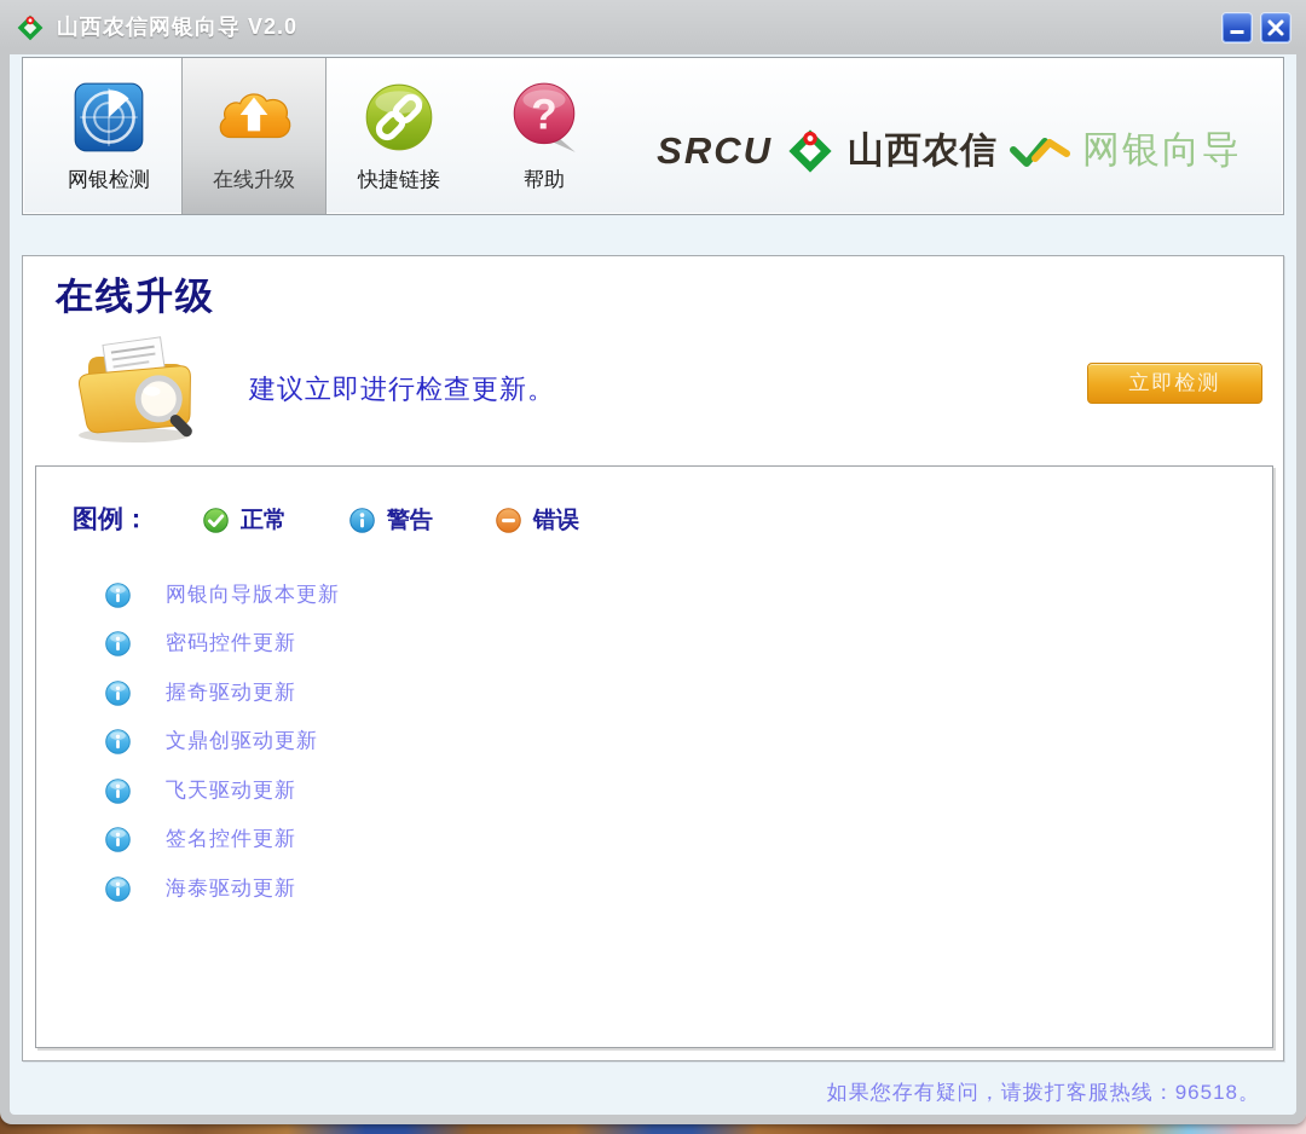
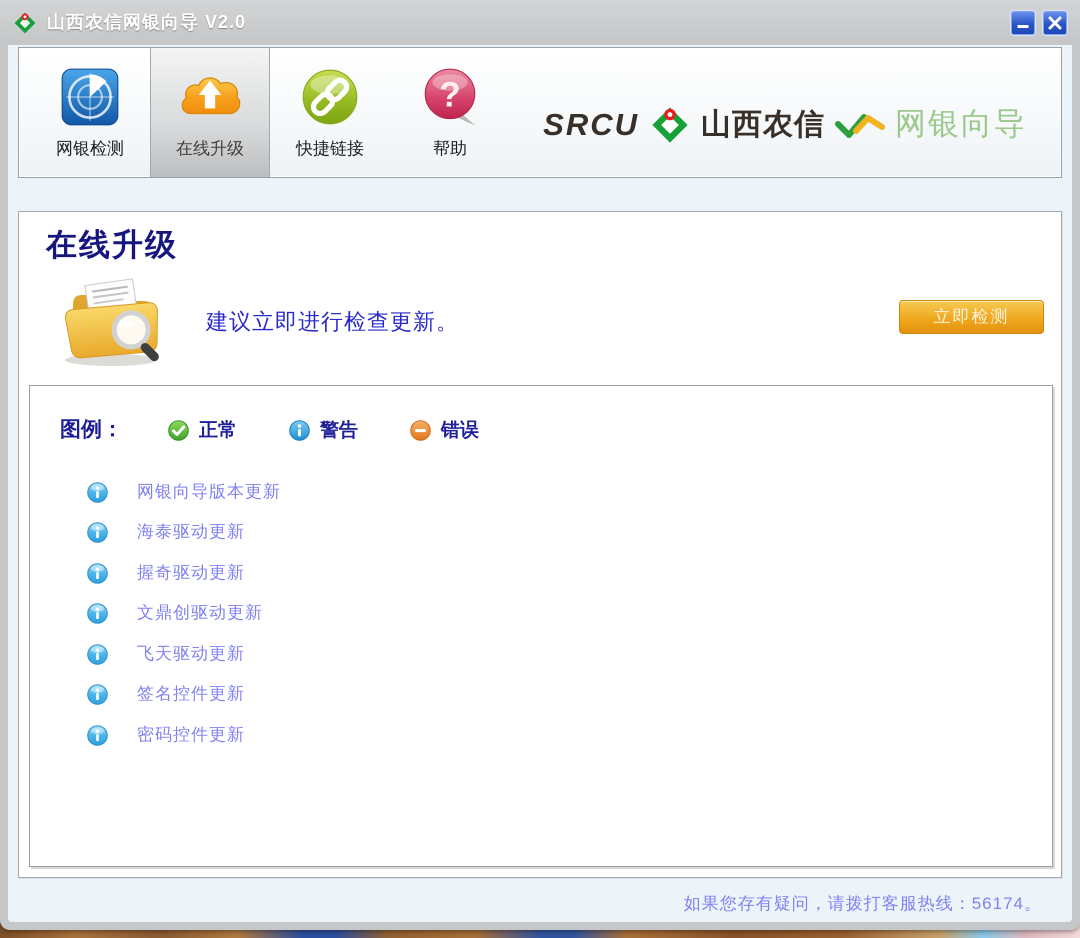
  山西农信网银向导 V2.0
  网银检测
  在线升级
  快捷链接
  ?
  帮助
  SRCU
  山西农信
  网银向导
  在线升级
  建议立即进行检查更新。
  立即检测
  图例：
  正常
  警告
  错误
  网银向导版本更新
- 密码控件更新
+ 海泰驱动更新
  握奇驱动更新
  文鼎创驱动更新
  飞天驱动更新
  签名控件更新
- 海泰驱动更新
+ 密码控件更新
- 如果您存有疑问，请拨打客服热线：96518。
+ 如果您存有疑问，请拨打客服热线：56174。
